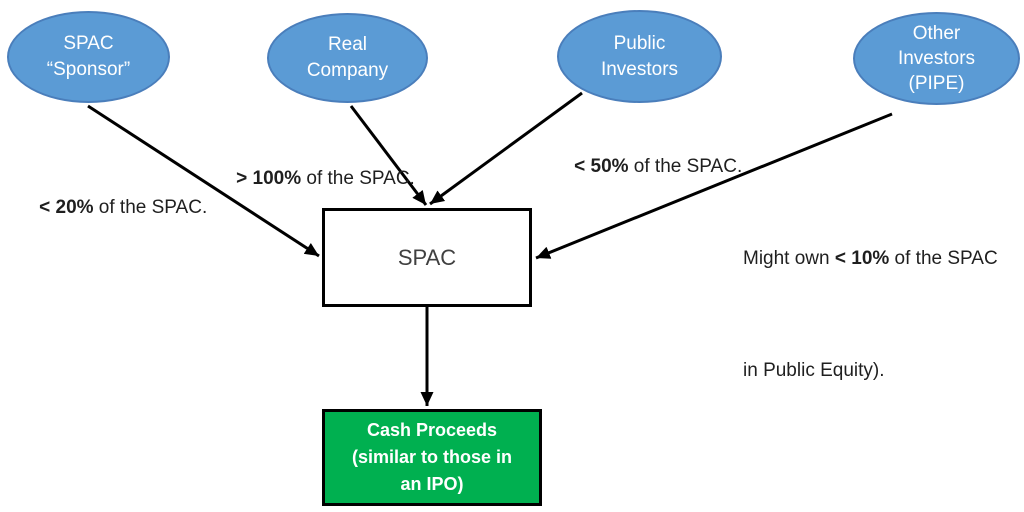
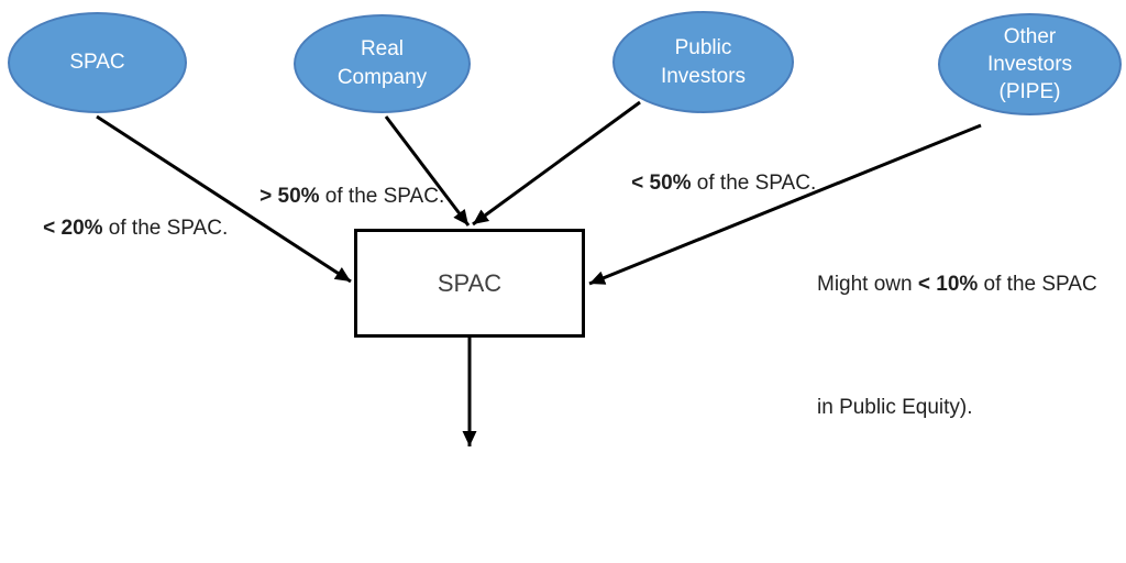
  SPAC
- “Sponsor”
  Real
  Company
  Public
  Investors
  Other
  Investors
  (PIPE)
  SPAC
- Cash Proceeds
- (similar to those in
- an IPO)
  < 20% of the SPAC.
- > 100% of the SPAC.
+ > 50% of the SPAC.
  < 50% of the SPAC.
  Might own < 10% of the SPAC
  in Public Equity).
